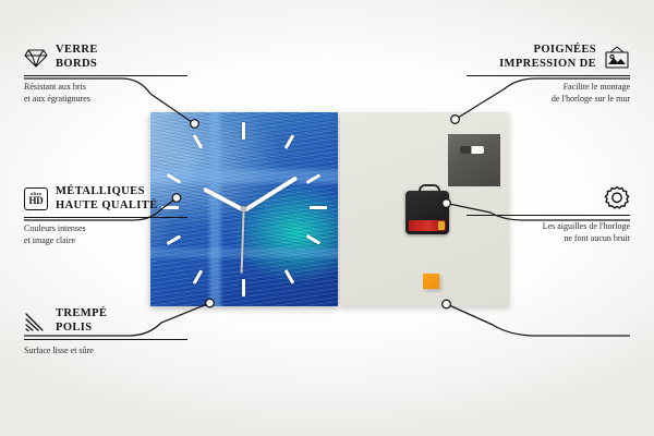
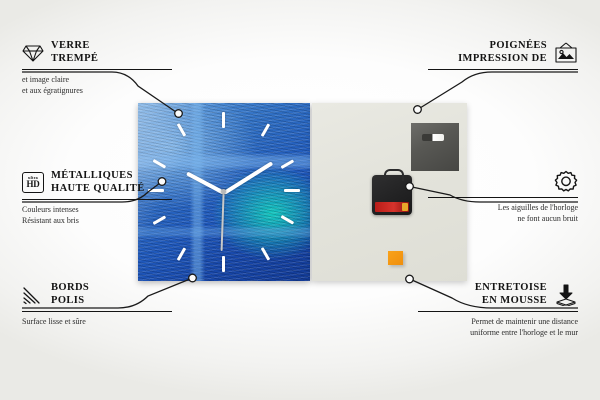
  VERRE
- BORDS
+ TREMPÉ
- Résistant aux bris
+ et image claire
  et aux égratignures
  HD
  MÉTALLIQUES
  HAUTE QUALITÉ
  Couleurs intenses
- et image claire
+ Résistant aux bris
- TREMPÉ
+ BORDS
  POLIS
  Surface lisse et sûre
  POIGNÉES
  IMPRESSION DE
- Facilite le montage
- de l'horloge sur le mur
  Les aiguilles de l'horloge
  ne font aucun bruit
+ ENTRETOISE
+ EN MOUSSE
+ Permet de maintenir une distance
+ uniforme entre l'horloge et le mur
